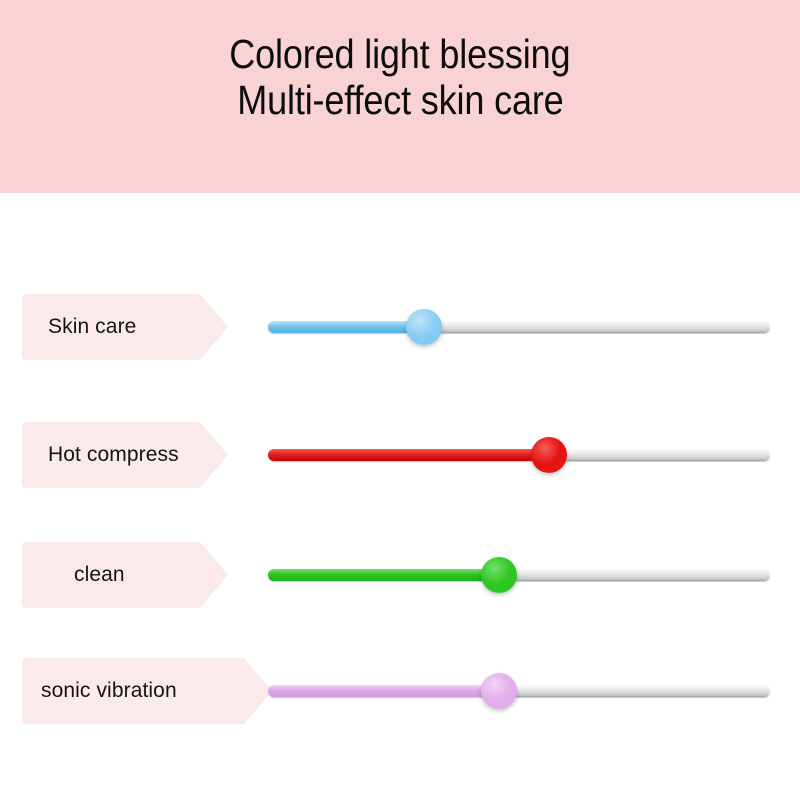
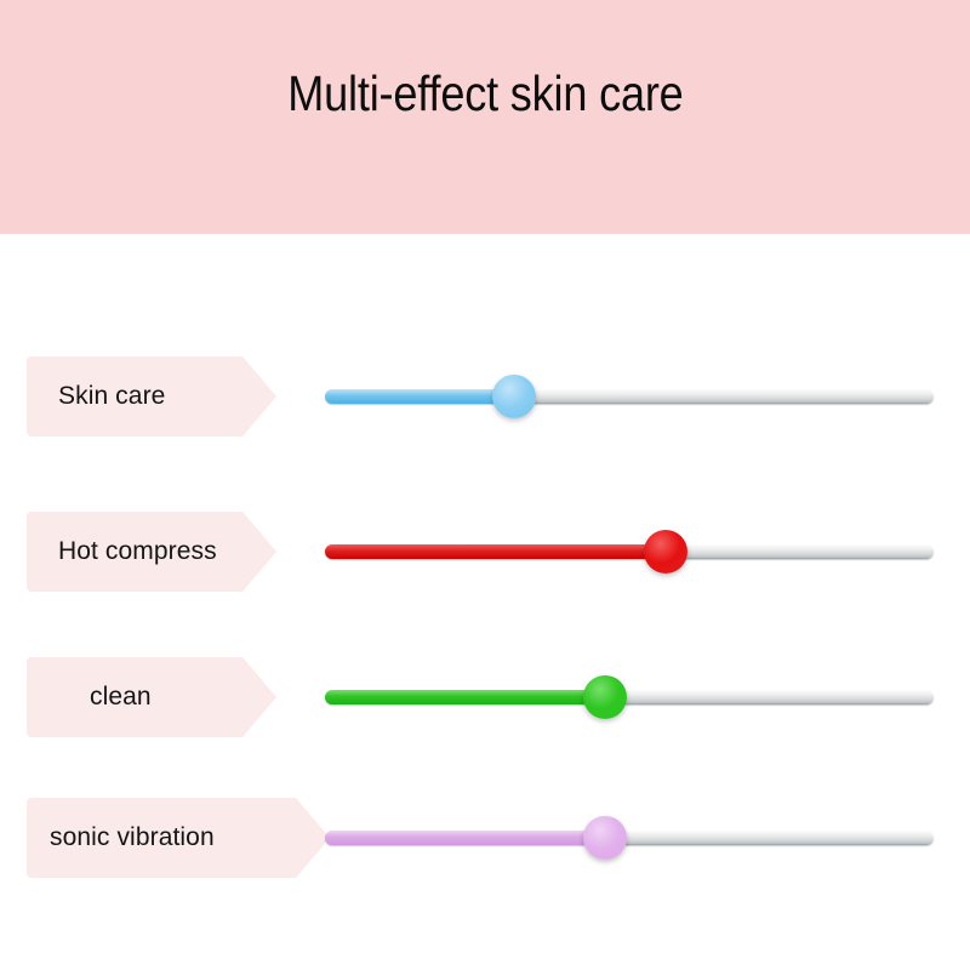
- Colored light blessing
  Multi-effect skin care
  Skin care
  Hot compress
  clean
  sonic vibration
